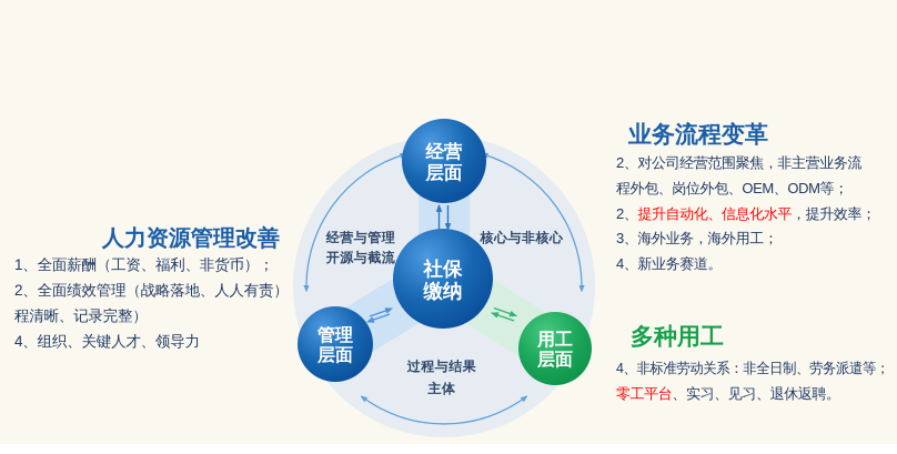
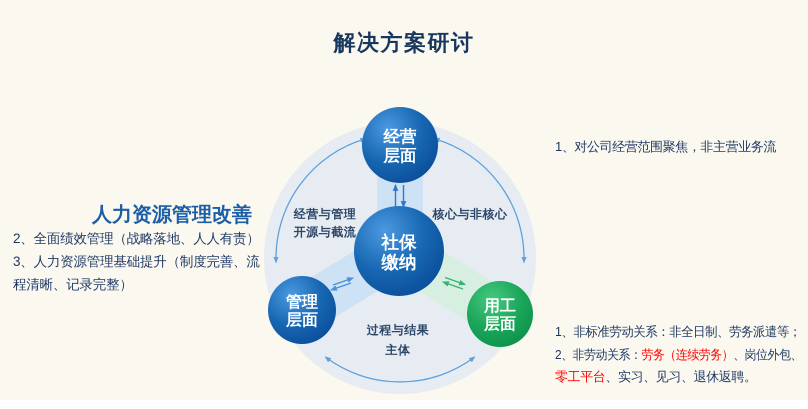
+ 解决方案研讨
  人力资源管理改善
- 1、全面薪酬（工资、福利、非货币）；
  2、全面绩效管理（战略落地、人人有责）
+ 3、人力资源管理基础提升（制度完善、流
  程清晰、记录完整）
- 4、组织、关键人才、领导力
- 业务流程变革
- 2、对公司经营范围聚焦，非主营业务流
+ 1、对公司经营范围聚焦，非主营业务流
- 程外包、岗位外包、OEM、ODM等；
- 2、提升自动化、信息化水平，提升效率；
- 3、海外业务，海外用工；
- 4、新业务赛道。
- 多种用工
- 4、非标准劳动关系：非全日制、劳务派遣等；
+ 1、非标准劳动关系：非全日制、劳务派遣等；
+ 2、非劳动关系：劳务（连续劳务）、岗位外包、
  零工平台、实习、见习、退休返聘。
  经营
  层面
  社保
  缴纳
  管理
  层面
  用工
  层面
  经营与管理
  开源与截流
  核心与非核心
  过程与结果
  主体
